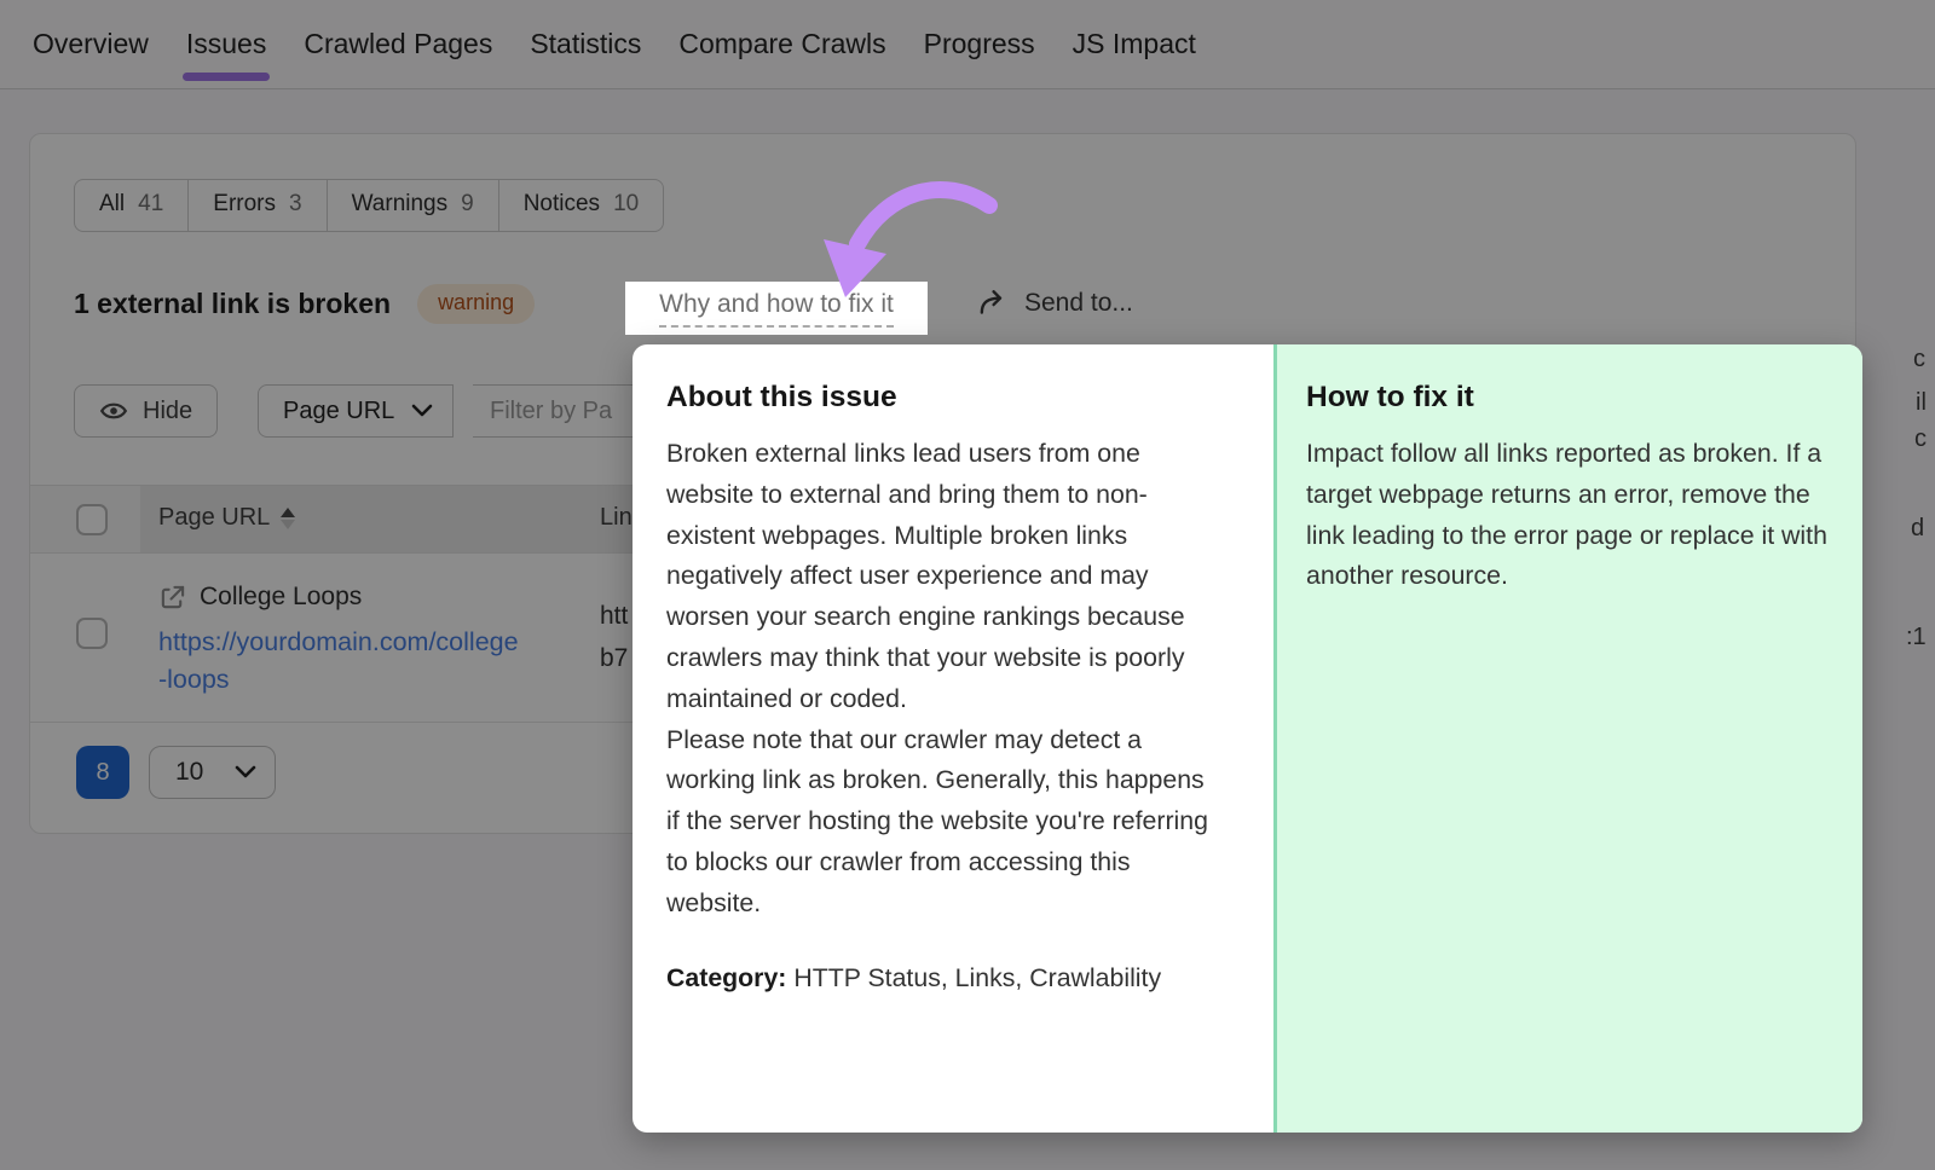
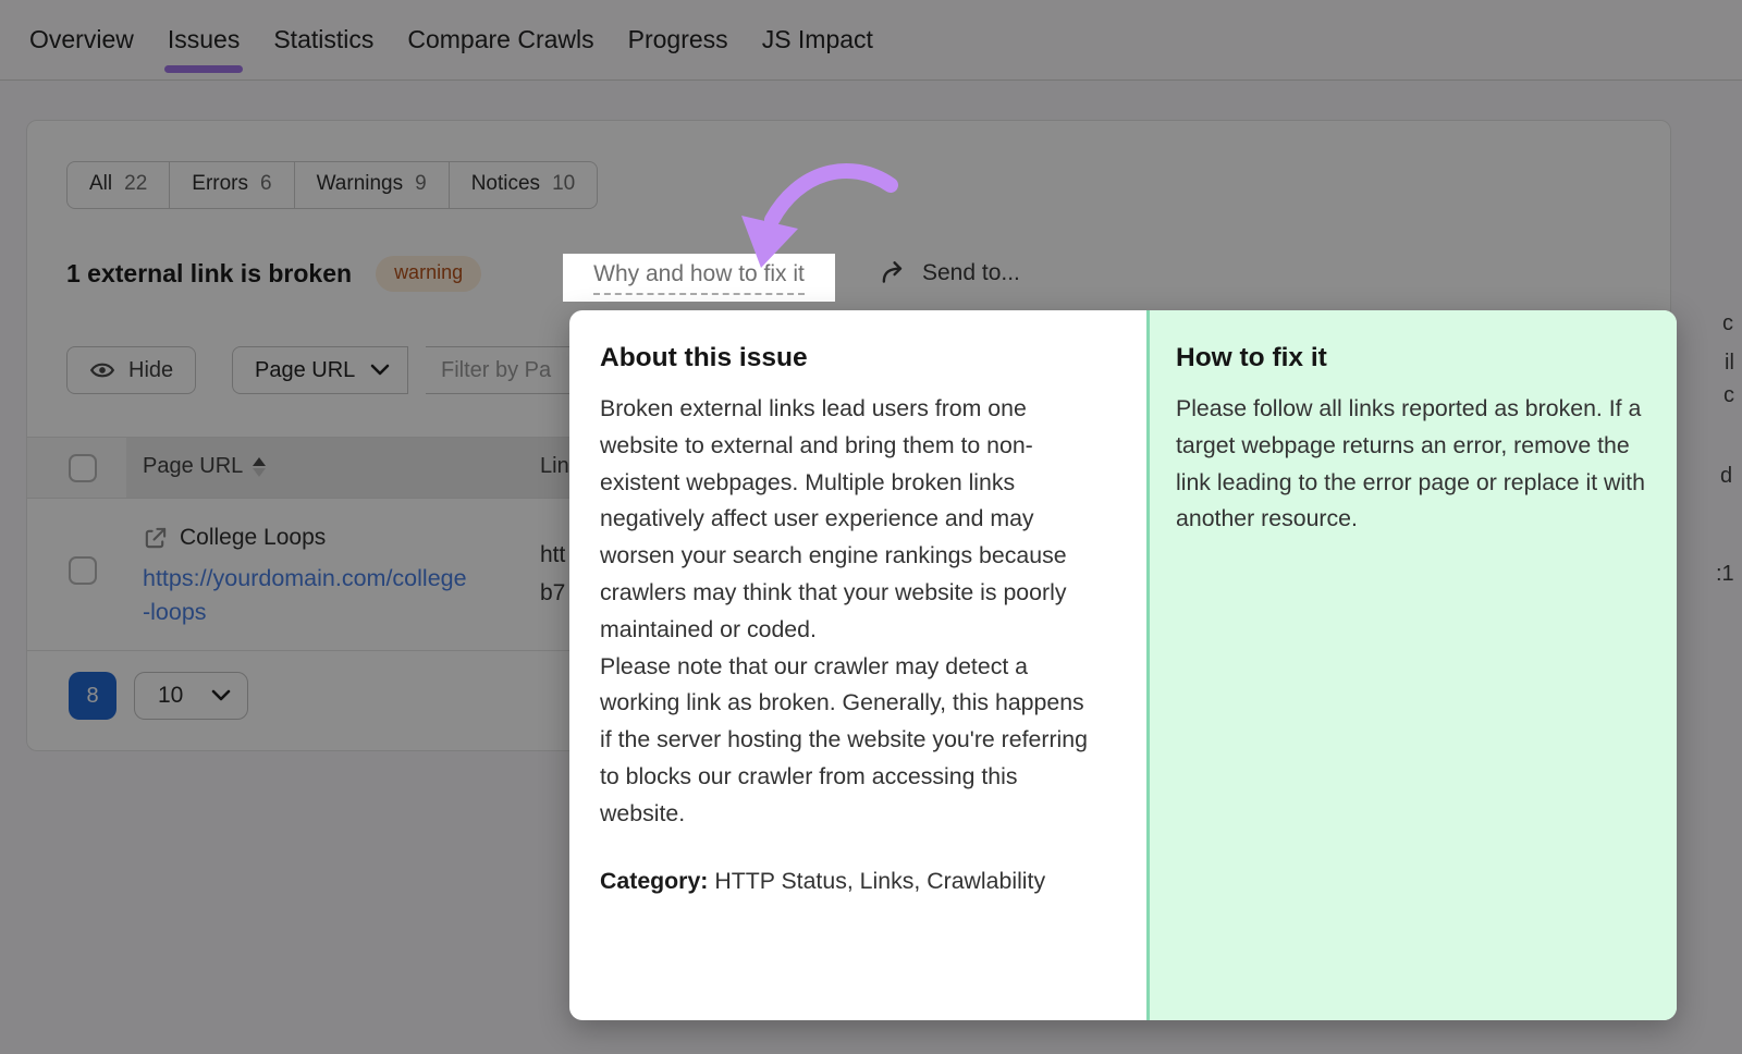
  Overview
  Issues
- Crawled Pages
  Statistics
  Compare Crawls
  Progress
  JS Impact
  All
- 41
+ 22
  Errors
- 3
+ 6
  Warnings
  9
  Notices
  10
  1 external link is broken
  warning
  Send to...
  Hide
  Page URL
  Filter by Pa
  Page URL
  Lin
  College Loops
  https://yourdomain.com/college-loops
  htt
  b7
  8
  10
  c
  il
  c
  d
  :1
  Why and how to fix it
  About this issue
  Broken external links lead users from one website to external and bring them to non-existent webpages. Multiple broken links negatively affect user experience and may worsen your search engine rankings because crawlers may think that your website is poorly maintained or coded.
  Please note that our crawler may detect a working link as broken. Generally, this happens if the server hosting the website you're referring to blocks our crawler from accessing this website.
  Category: HTTP Status, Links, Crawlability
  How to fix it
- Impact follow all links reported as broken. If a target webpage returns an error, remove the link leading to the error page or replace it with another resource.
+ Please follow all links reported as broken. If a target webpage returns an error, remove the link leading to the error page or replace it with another resource.
